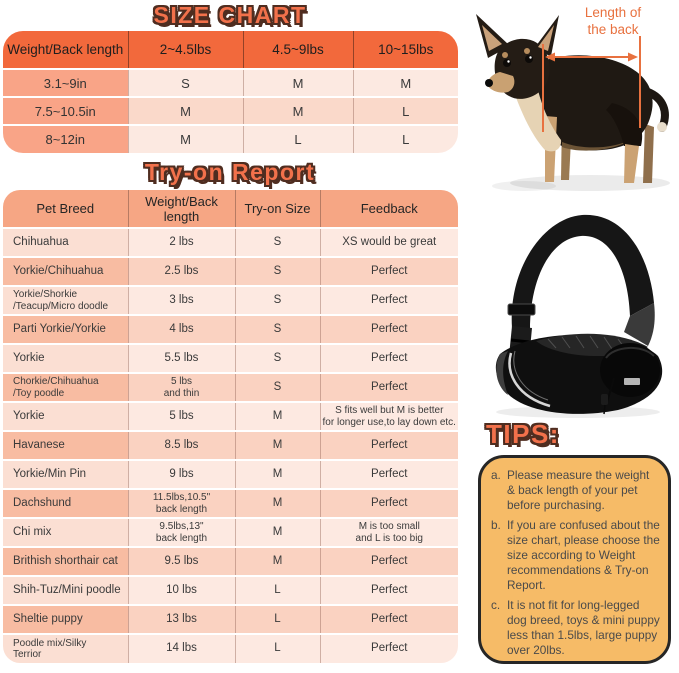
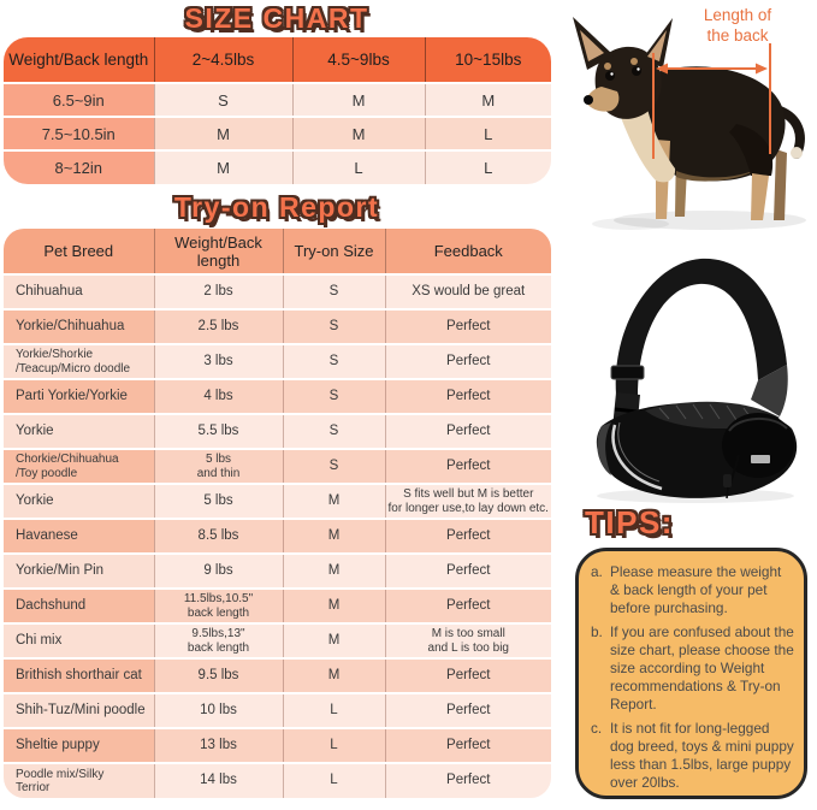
  SIZE CHART
  Weight/Back length	2~4.5lbs	4.5~9lbs	10~15lbs
- 3.1~9in	S	M	M
+ 6.5~9in	S	M	M
  7.5~10.5in	M	M	L
  8~12in	M	L	L
  Try-on Report
  Pet Breed	Weight/Back length	Try-on Size	Feedback
  Chihuahua	2 lbs	S	XS would be great
  Yorkie/Chihuahua	2.5 lbs	S	Perfect
  Yorkie/Shorkie /Teacup/Micro doodle	3 lbs	S	Perfect
  Parti Yorkie/Yorkie	4 lbs	S	Perfect
  Yorkie	5.5 lbs	S	Perfect
  Chorkie/Chihuahua /Toy poodle	5 lbs and thin	S	Perfect
  Yorkie	5 lbs	M	S fits well but M is better for longer use,to lay down etc.
  Havanese	8.5 lbs	M	Perfect
  Yorkie/Min Pin	9 lbs	M	Perfect
  Dachshund	11.5lbs,10.5" back length	M	Perfect
  Chi mix	9.5lbs,13" back length	M	M is too small and L is too big
  Brithish shorthair cat	9.5 lbs	M	Perfect
  Shih-Tuz/Mini poodle	10 lbs	L	Perfect
  Sheltie puppy	13 lbs	L	Perfect
  Poodle mix/Silky Terrior	14 lbs	L	Perfect
  Length of
  the back
  TIPS:
  a.
  Please measure the weight & back length of your pet before purchasing.
  b.
  If you are confused about the size chart, please choose the size according to Weight recommendations & Try-on Report.
  c.
  It is not fit for long-legged dog breed, toys & mini puppy less than 1.5lbs, large puppy over 20lbs.
